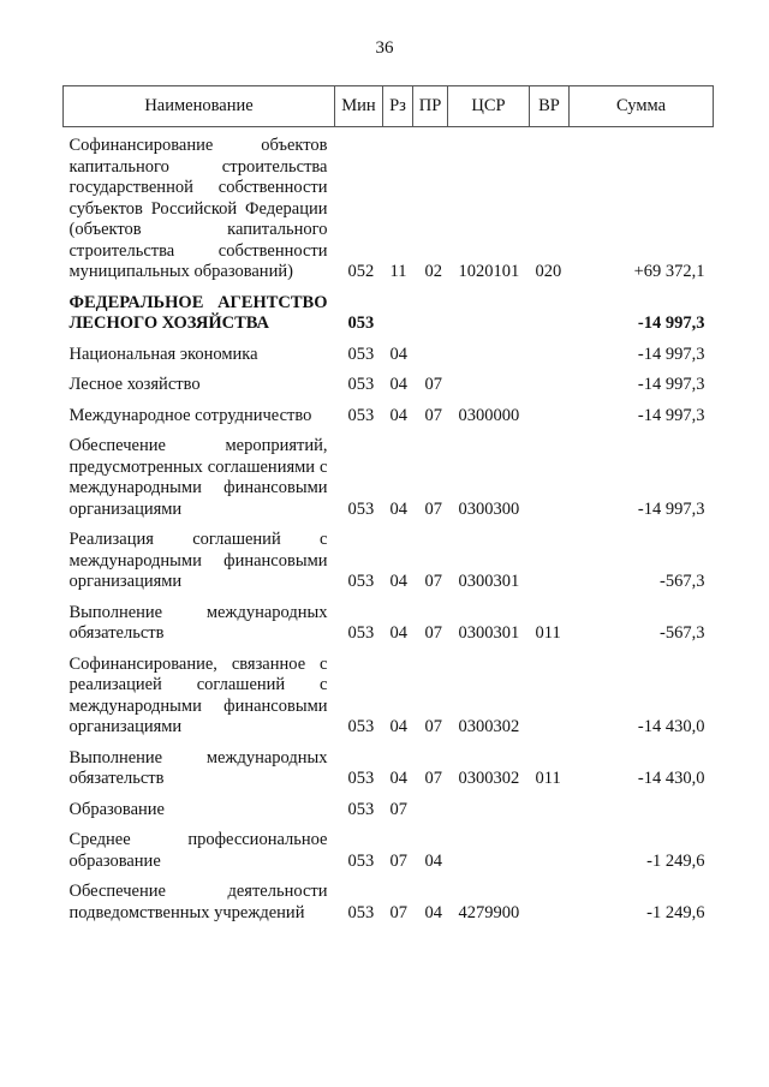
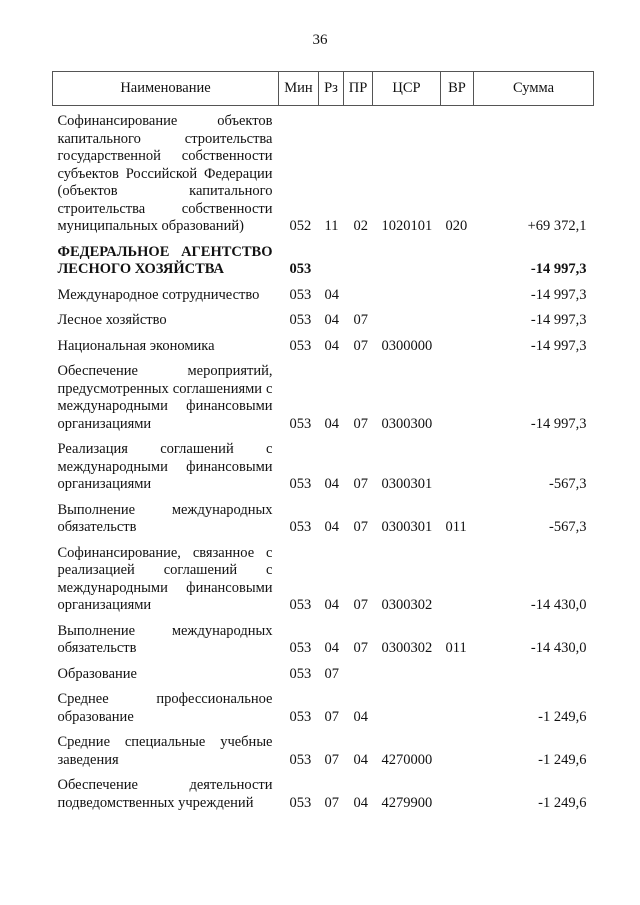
  36
  Наименование	Мин	Рз	ПР	ЦСР	ВР	Сумма
  Софинансирование объектов капитального строительства государственной собственности субъектов Российской Федерации (объектов капитального строительства собственности муниципальных образований)	052	11	02	1020101	020	+69 372,1
  ФЕДЕРАЛЬНОЕ АГЕНТСТВО ЛЕСНОГО ХОЗЯЙСТВА	053					-14 997,3
- Национальная экономика	053	04				-14 997,3
+ Международное сотрудничество	053	04				-14 997,3
  Лесное хозяйство	053	04	07			-14 997,3
- Международное сотрудничество	053	04	07	0300000		-14 997,3
+ Национальная экономика	053	04	07	0300000		-14 997,3
  Обеспечение мероприятий, предусмотренных соглашениями с международными финансовыми организациями	053	04	07	0300300		-14 997,3
  Реализация соглашений с международными финансовыми организациями	053	04	07	0300301		-567,3
  Выполнение международных обязательств	053	04	07	0300301	011	-567,3
  Софинансирование, связанное с реализацией соглашений с международными финансовыми организациями	053	04	07	0300302		-14 430,0
  Выполнение международных обязательств	053	04	07	0300302	011	-14 430,0
  Образование	053	07
  Среднее профессиональное образование	053	07	04			-1 249,6
+ Средние специальные учебные заведения	053	07	04	4270000		-1 249,6
  Обеспечение деятельности подведомственных учреждений	053	07	04	4279900		-1 249,6
